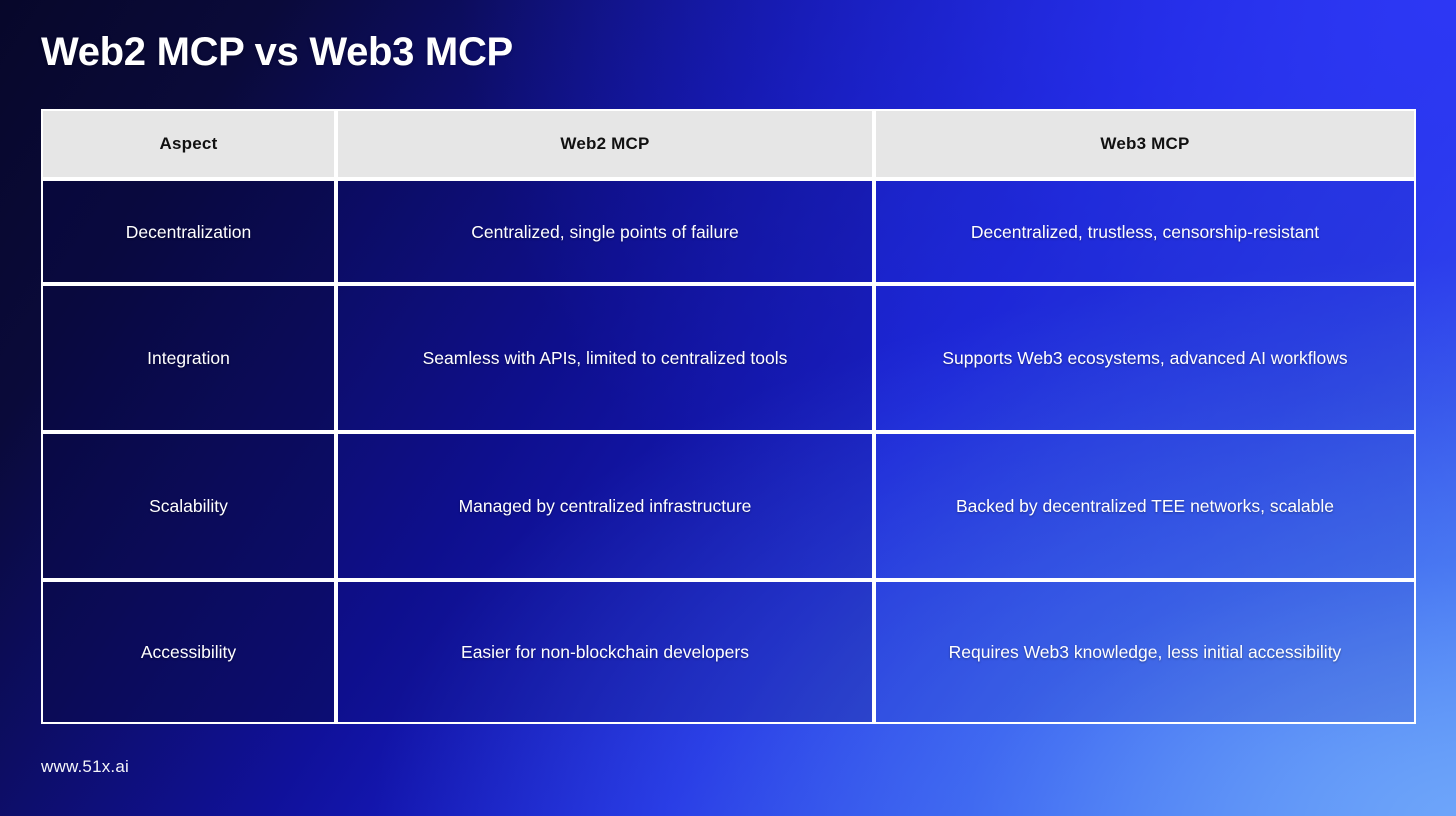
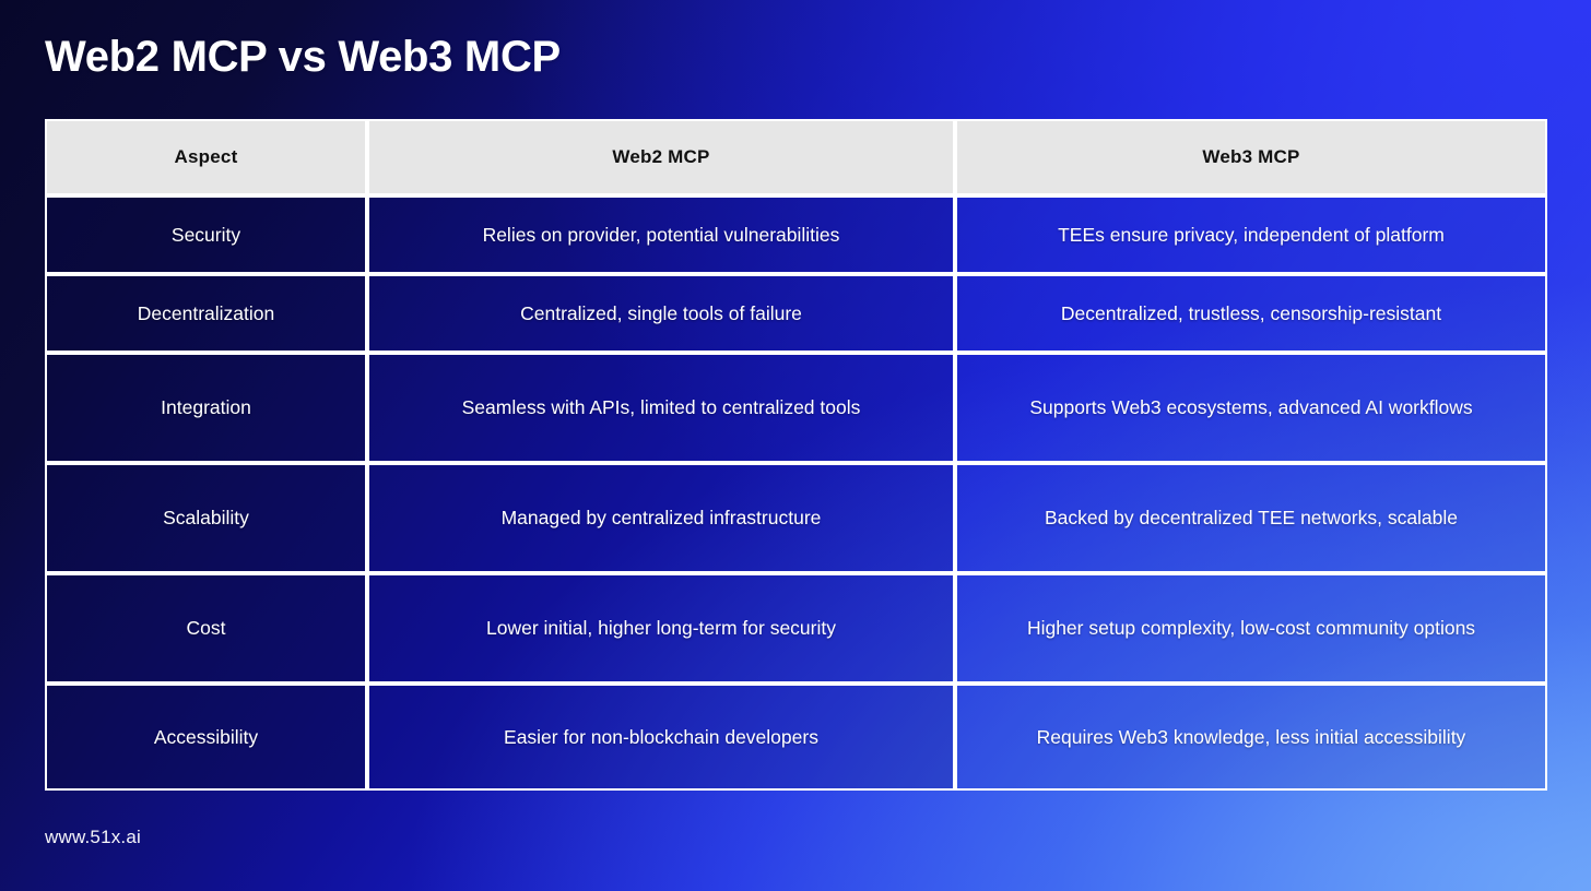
  Web2 MCP vs Web3 MCP
  Aspect	Web2 MCP	Web3 MCP
+ Security	Relies on provider, potential vulnerabilities	TEEs ensure privacy, independent of platform
- Decentralization	Centralized, single points of failure	Decentralized, trustless, censorship-resistant
+ Decentralization	Centralized, single tools of failure	Decentralized, trustless, censorship-resistant
  Integration	Seamless with APIs, limited to centralized tools	Supports Web3 ecosystems, advanced AI workflows
  Scalability	Managed by centralized infrastructure	Backed by decentralized TEE networks, scalable
+ Cost	Lower initial, higher long-term for security	Higher setup complexity, low-cost community options
  Accessibility	Easier for non-blockchain developers	Requires Web3 knowledge, less initial accessibility
  www.51x.ai
